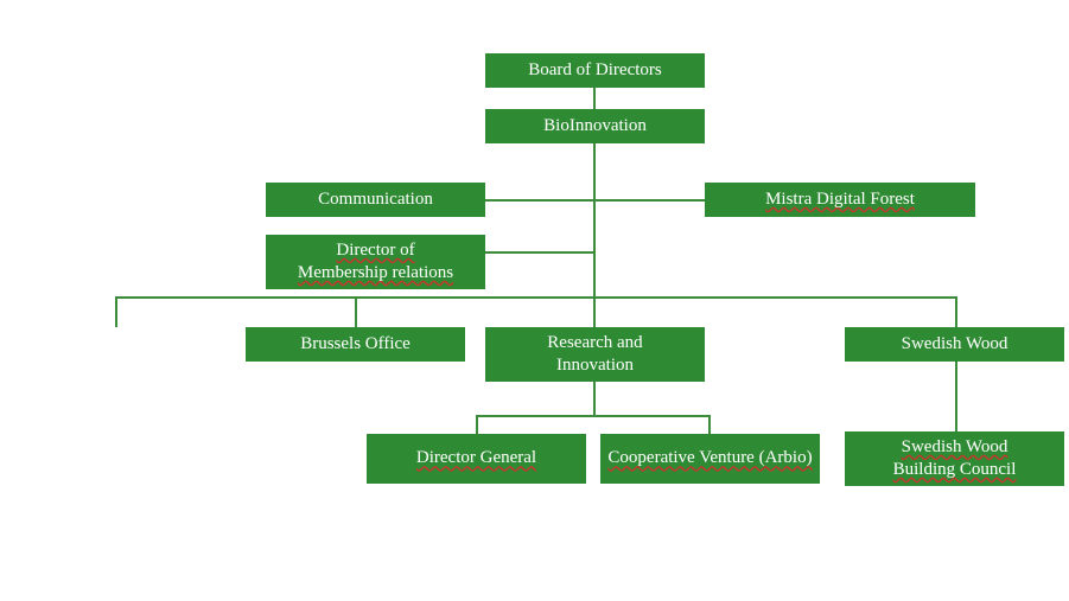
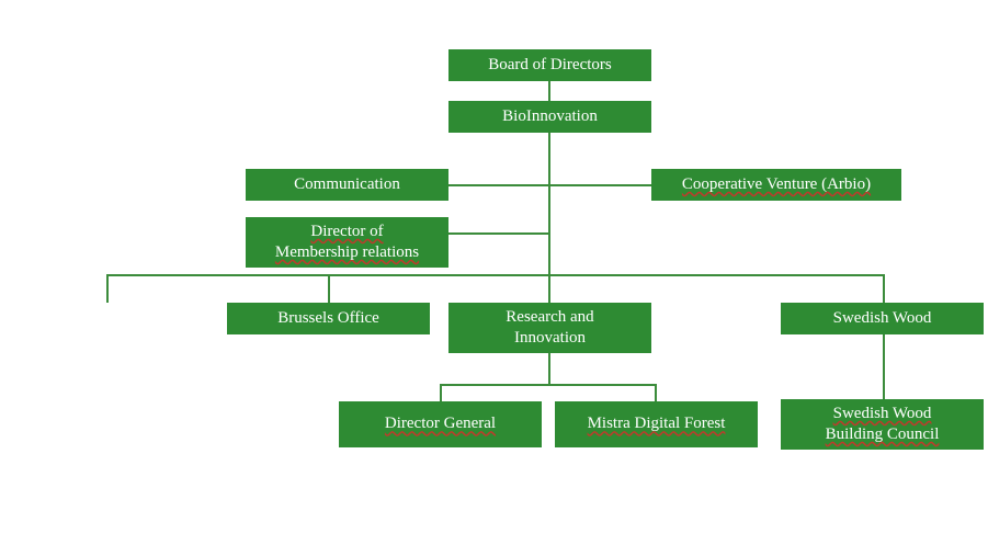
  Board of Directors
  BioInnovation
  Communication
- Mistra Digital Forest
+ Cooperative Venture (Arbio)
  Director of
  Membership relations
  Brussels Office
  Research and
  Innovation
  Swedish Wood
  Director General
- Cooperative Venture (Arbio)
+ Mistra Digital Forest
  Swedish Wood
  Building Council
